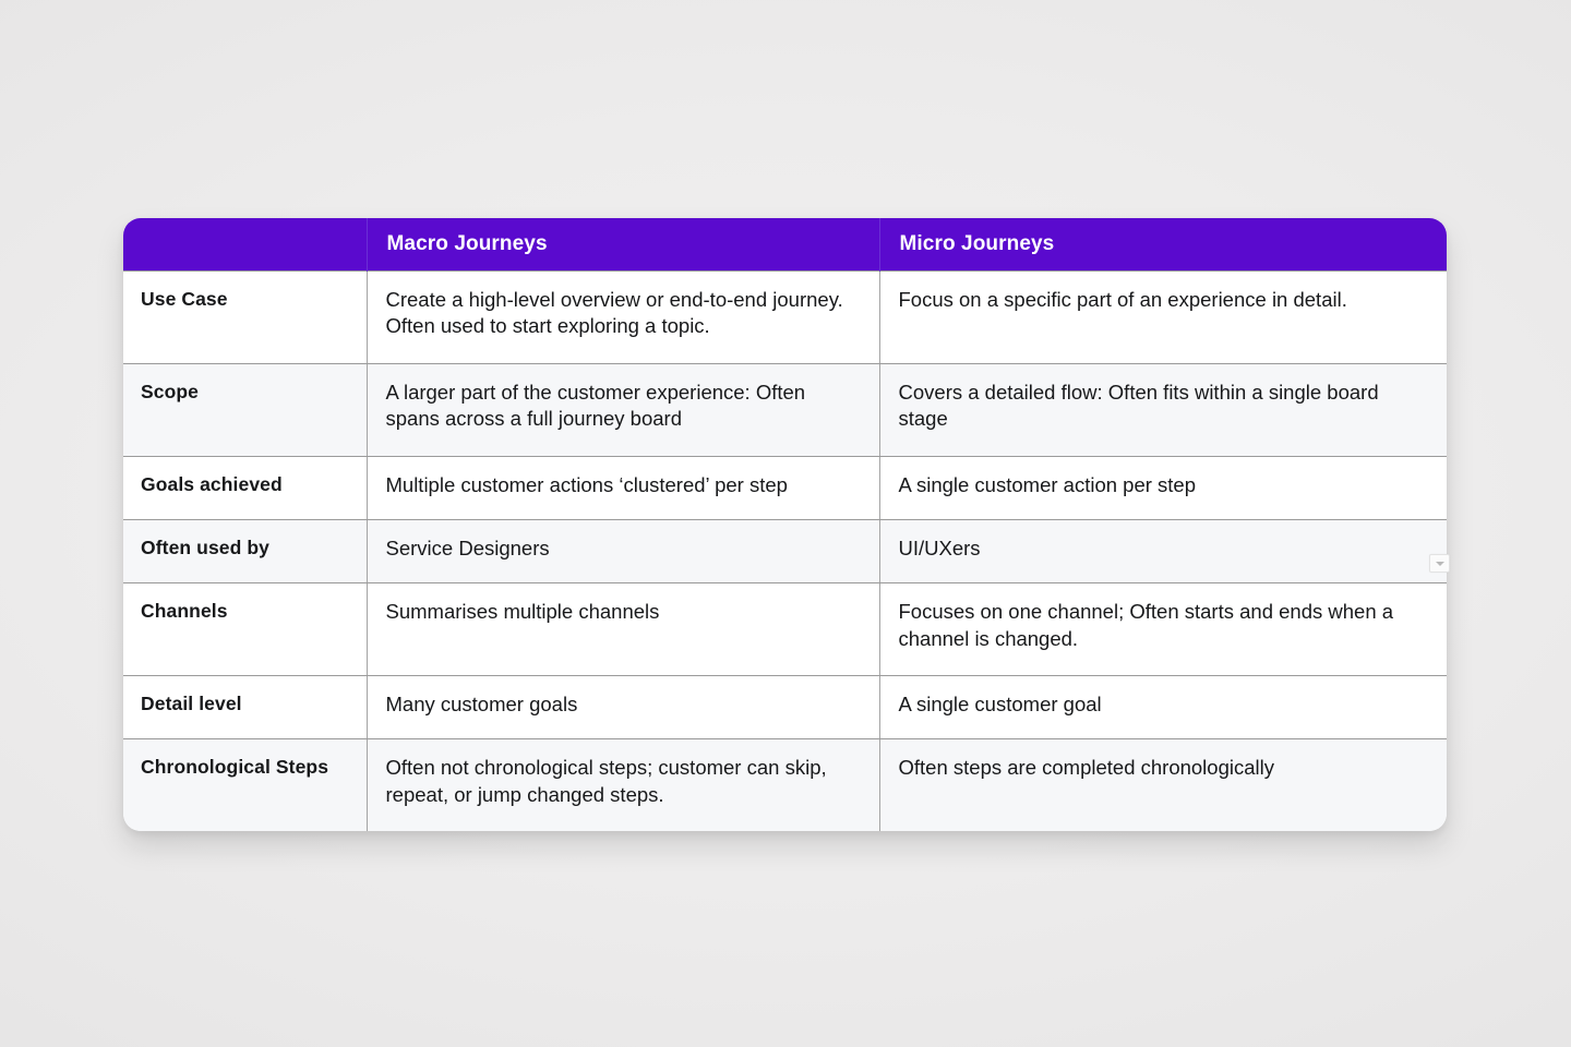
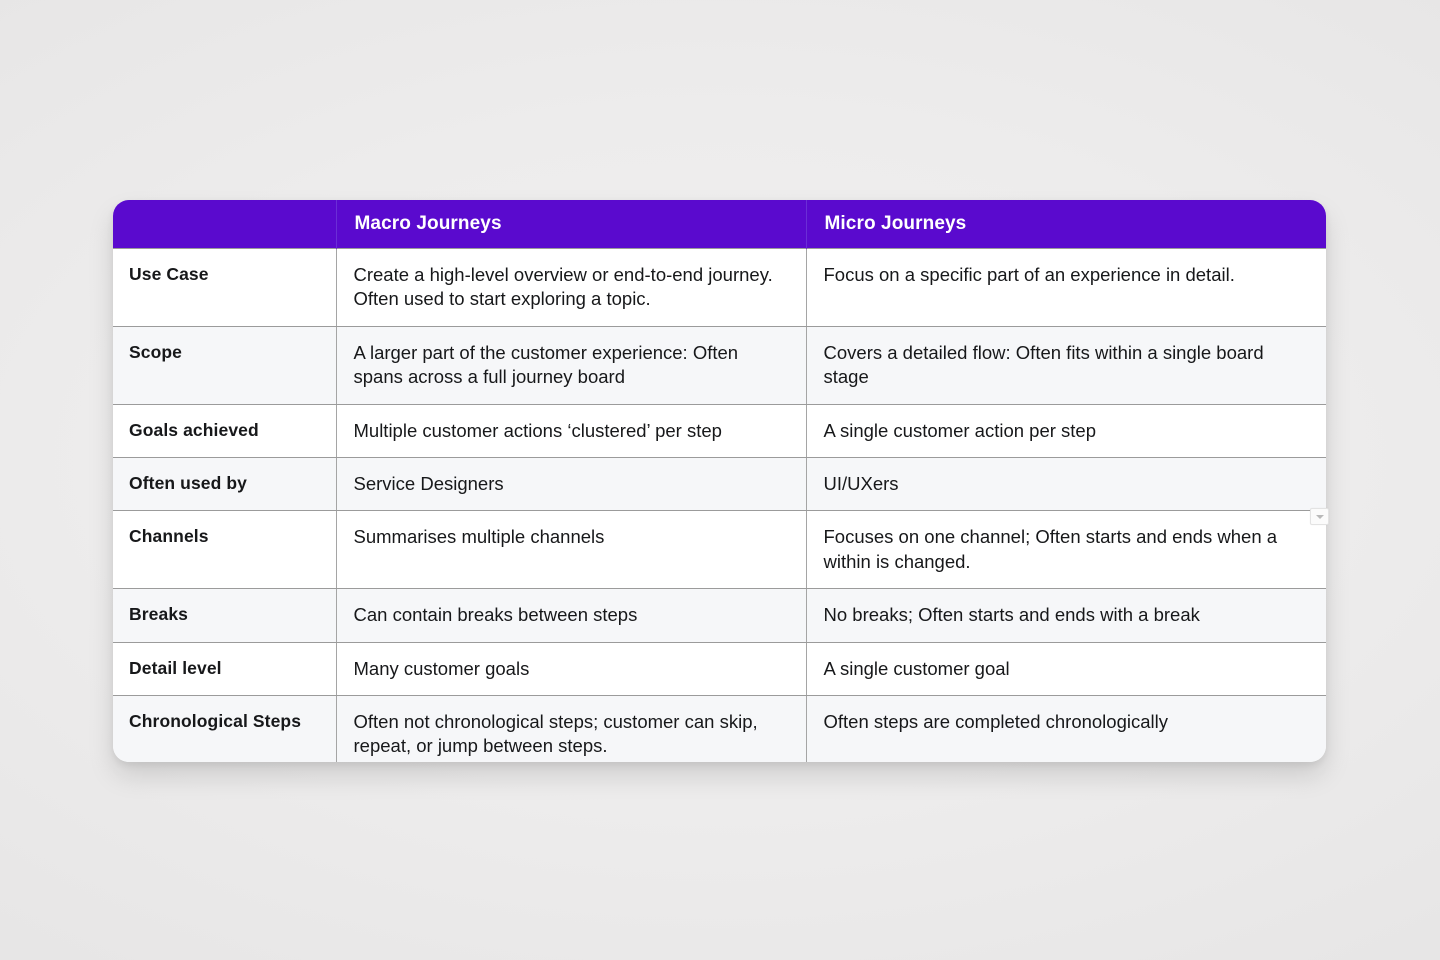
  	Macro Journeys	Micro Journeys
  Use Case	Create a high-level overview or end-to-end journey. Often used to start exploring a topic.	Focus on a specific part of an experience in detail.
  Scope	A larger part of the customer experience: Often spans across a full journey board	Covers a detailed flow: Often fits within a single board stage
  Goals achieved	Multiple customer actions ‘clustered’ per step	A single customer action per step
  Often used by	Service Designers	UI/UXers
- Channels	Summarises multiple channels	Focuses on one channel; Often starts and ends when a channel is changed.
+ Channels	Summarises multiple channels	Focuses on one channel; Often starts and ends when a within is changed.
+ Breaks	Can contain breaks between steps	No breaks; Often starts and ends with a break
  Detail level	Many customer goals	A single customer goal
- Chronological Steps	Often not chronological steps; customer can skip, repeat, or jump changed steps.	Often steps are completed chronologically
+ Chronological Steps	Often not chronological steps; customer can skip, repeat, or jump between steps.	Often steps are completed chronologically
